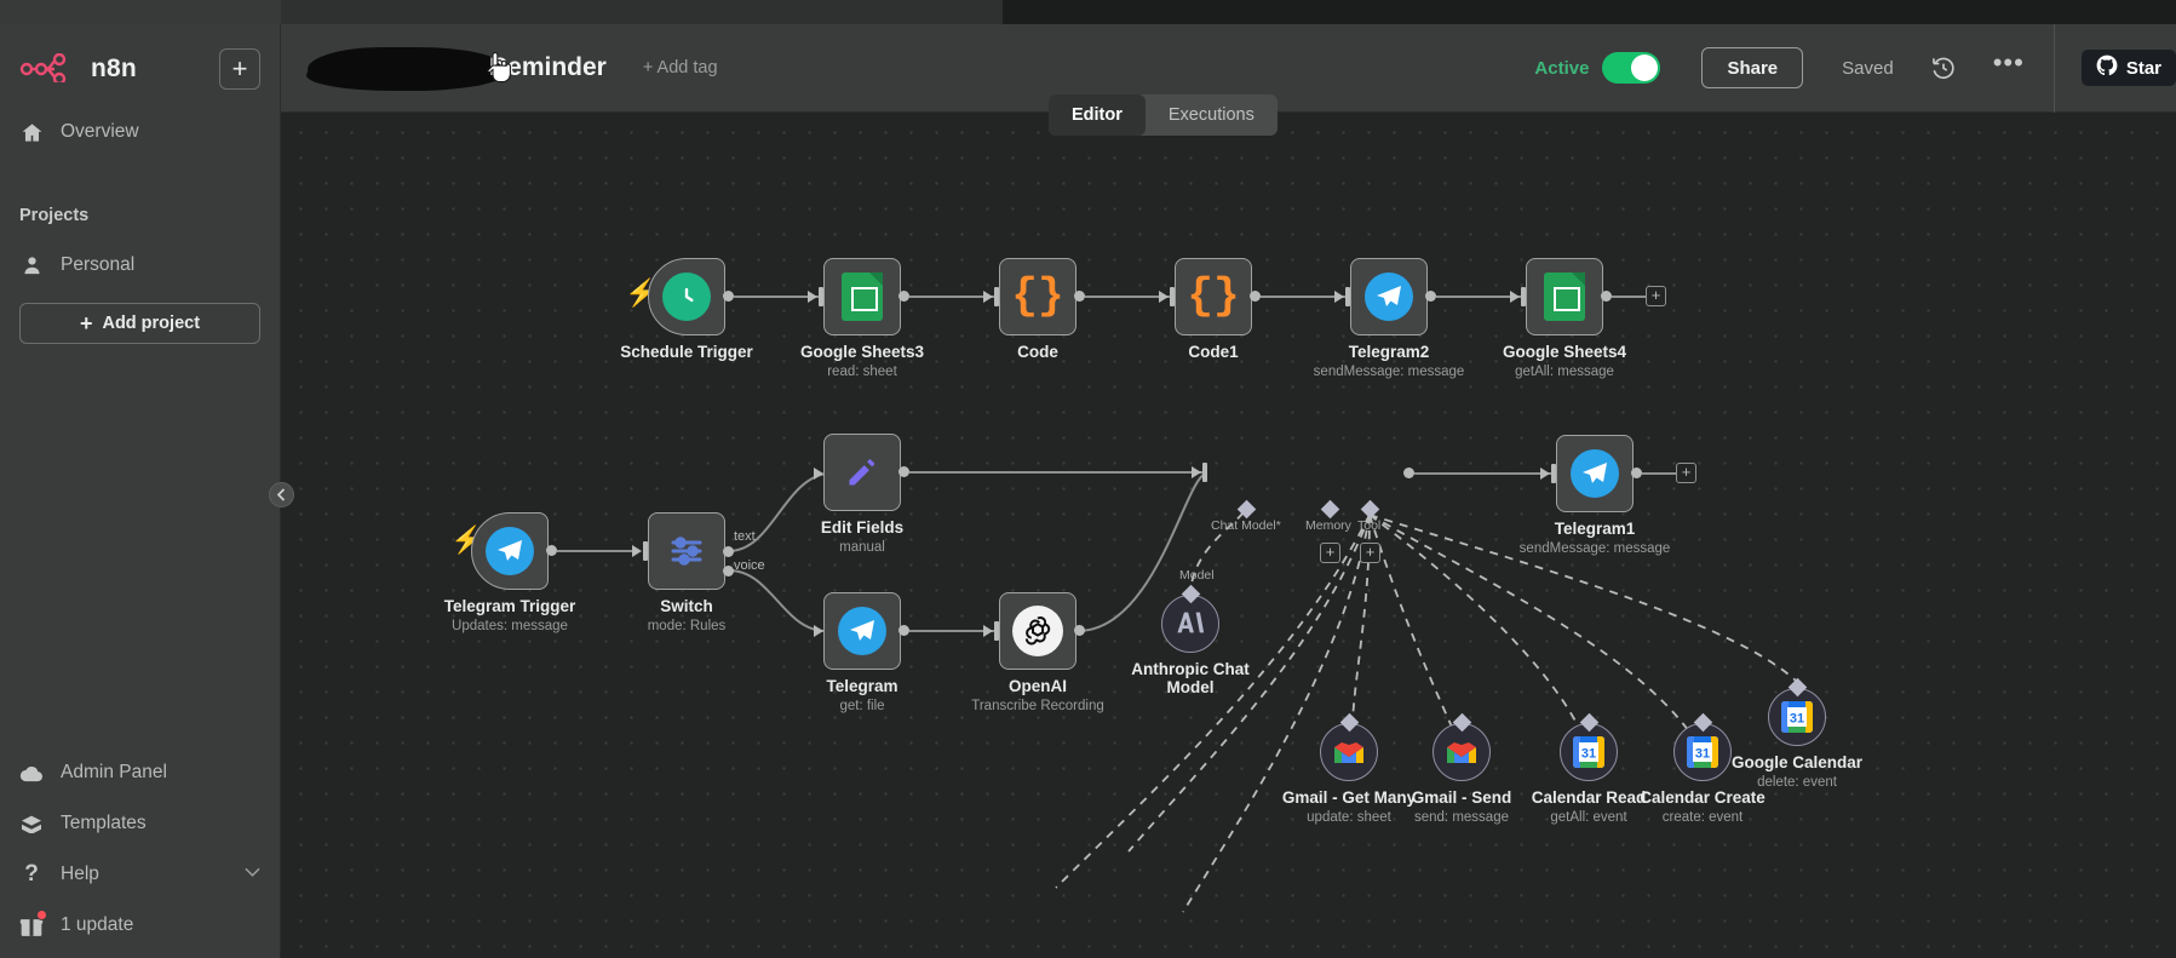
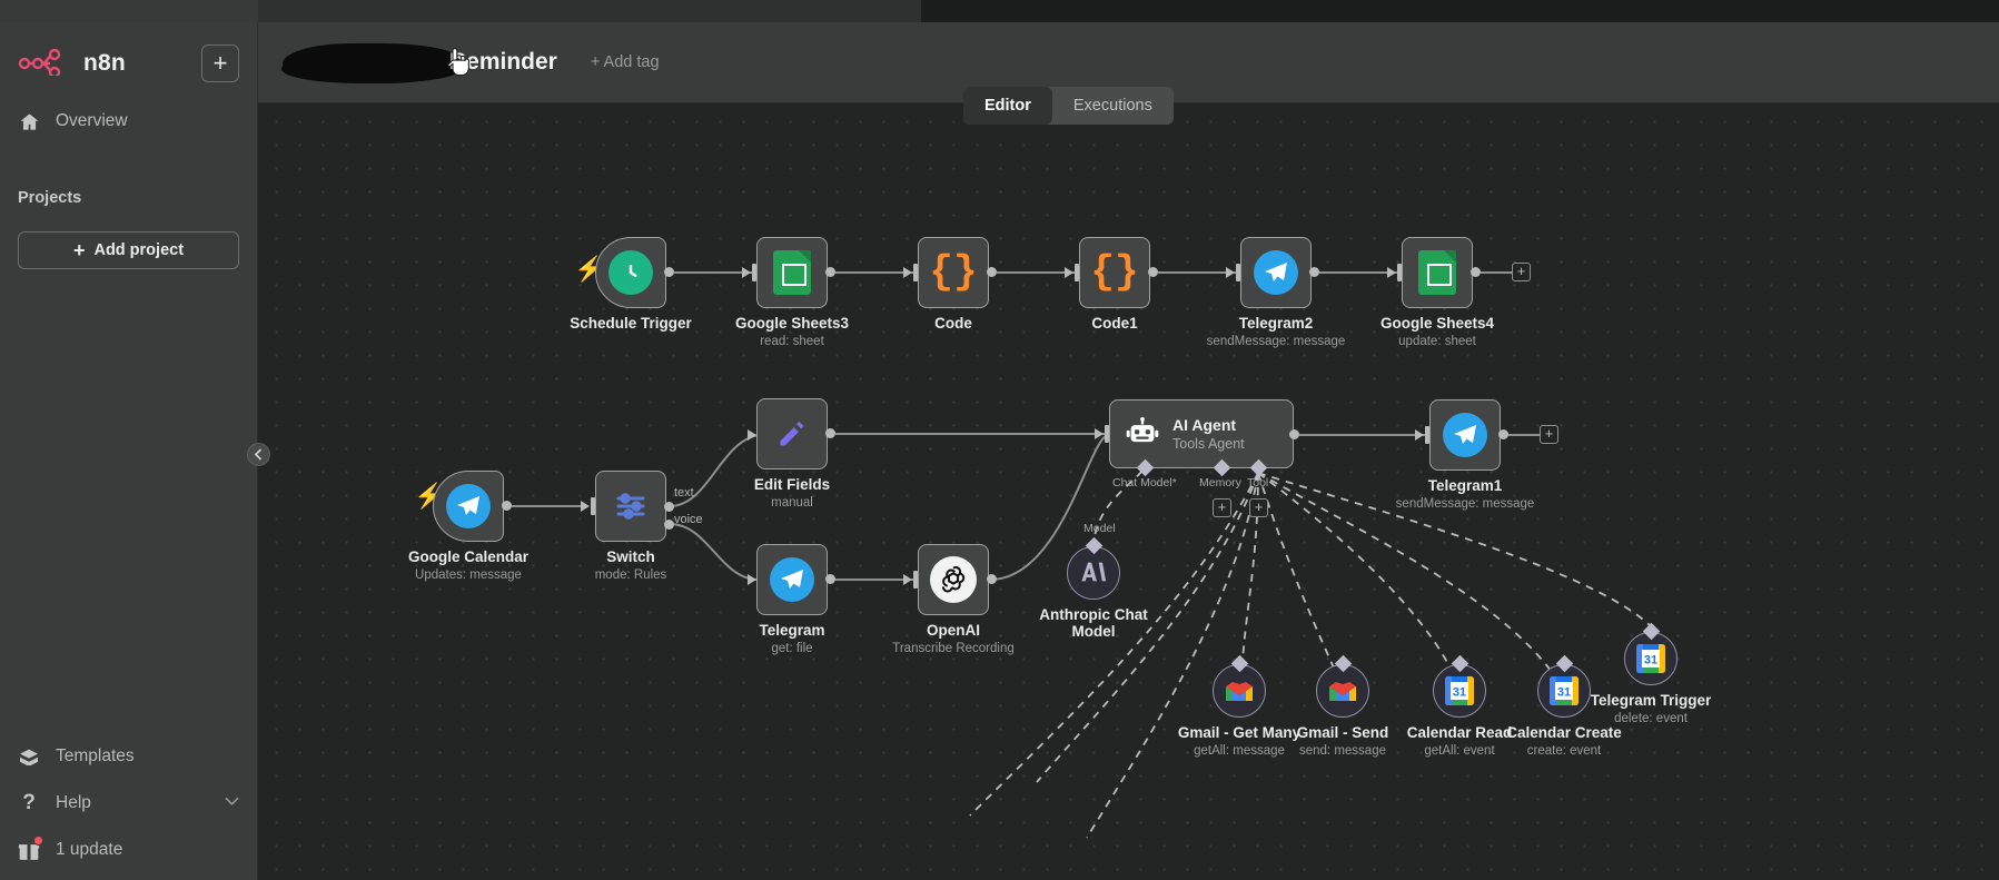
  n8n
  +
  Overview
  Projects
- Personal
  +
  Add project
- Admin Panel
  Templates
  ?
  Help
  1 update
  eminder
  + Add tag
- Active
- Share
- Saved
- •••
- Star
  Editor
  Executions
  ⚡
  Schedule Trigger
  Google Sheets3
  read: sheet
  {}
  Code
  {}
  Code1
  Telegram2
  sendMessage: message
  Google Sheets4
- getAll: message
+ update: sheet
  +
  ⚡
- Telegram Trigger
+ Google Calendar
  Updates: message
  Switch
  mode: Rules
  text
  voice
  Edit Fields
  manual
  Telegram
  get: file
  OpenAI
  Transcribe Recording
+ AI Agent
+ Tools Agent
  Chat Model*
  Memory
  Tool
  +
  +
  Telegram1
  sendMessage: message
  +
  Anthropic Chat Model
  Model
  Gmail - Get Many
- update: sheet
+ getAll: message
  Gmail - Send
  send: message
  31
  Calendar Read
  getAll: event
  31
  Calendar Create
  create: event
  31
- Google Calendar
+ Telegram Trigger
  delete: event
